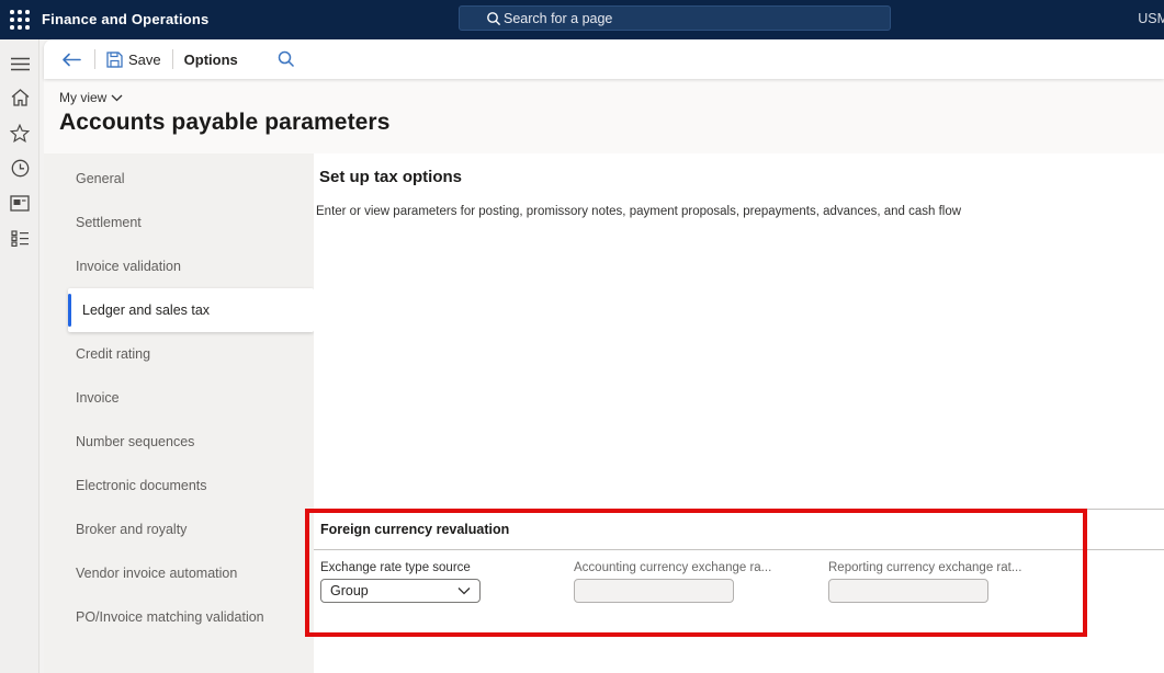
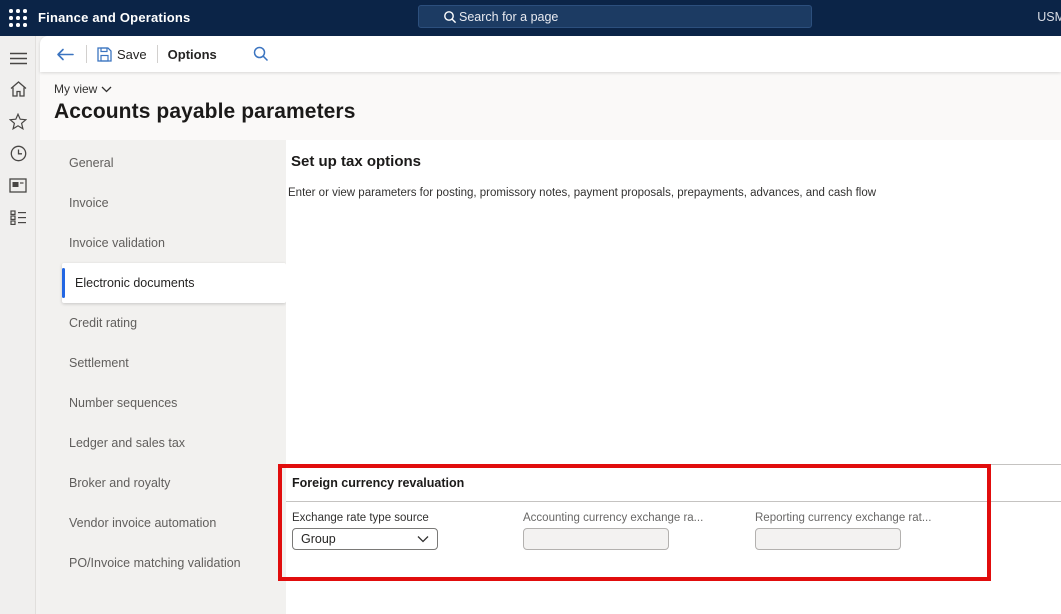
  Finance and Operations
  Search for a page
  USM
  Save
  Options
  My view
  Accounts payable parameters
  General
- Settlement
+ Invoice
  Invoice validation
- Ledger and sales tax
+ Electronic documents
  Credit rating
- Invoice
+ Settlement
  Number sequences
- Electronic documents
+ Ledger and sales tax
  Broker and royalty
  Vendor invoice automation
  PO/Invoice matching validation
  Set up tax options
  Enter or view parameters for posting, promissory notes, payment proposals, prepayments, advances, and cash flow
  Foreign currency revaluation
  Exchange rate type source
  Group
  Accounting currency exchange ra...
  Reporting currency exchange rat...
